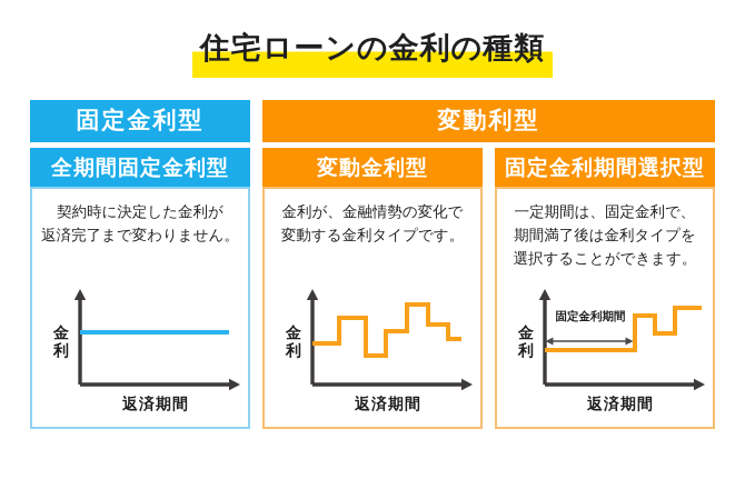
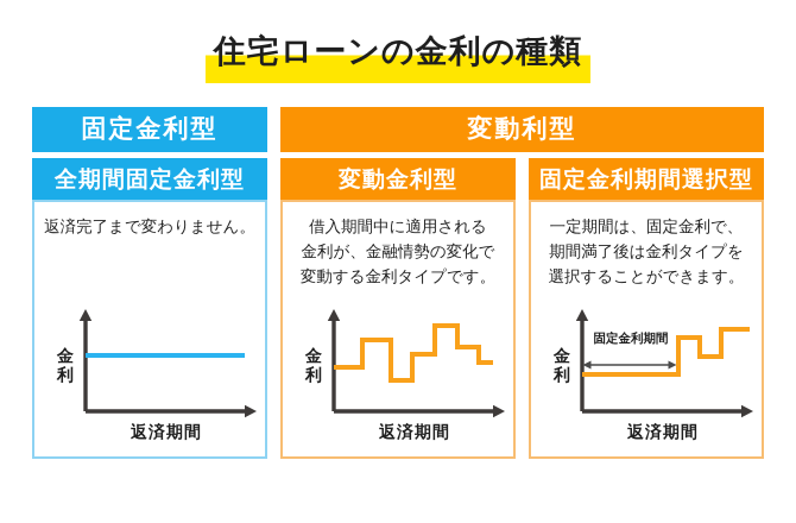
  住宅ローンの金利の種類
  固定金利型
  変動利型
  全期間固定金利型
- 契約時に決定した金利が
  返済完了まで変わりません。
  金利
  返済期間
  変動金利型
+ 借入期間中に適用される
  金利が、金融情勢の変化で
  変動する金利タイプです。
  金利
  返済期間
  固定金利期間選択型
  一定期間は、固定金利で、
  期間満了後は金利タイプを
  選択することができます。
  固定金利期間
  金利
  返済期間
